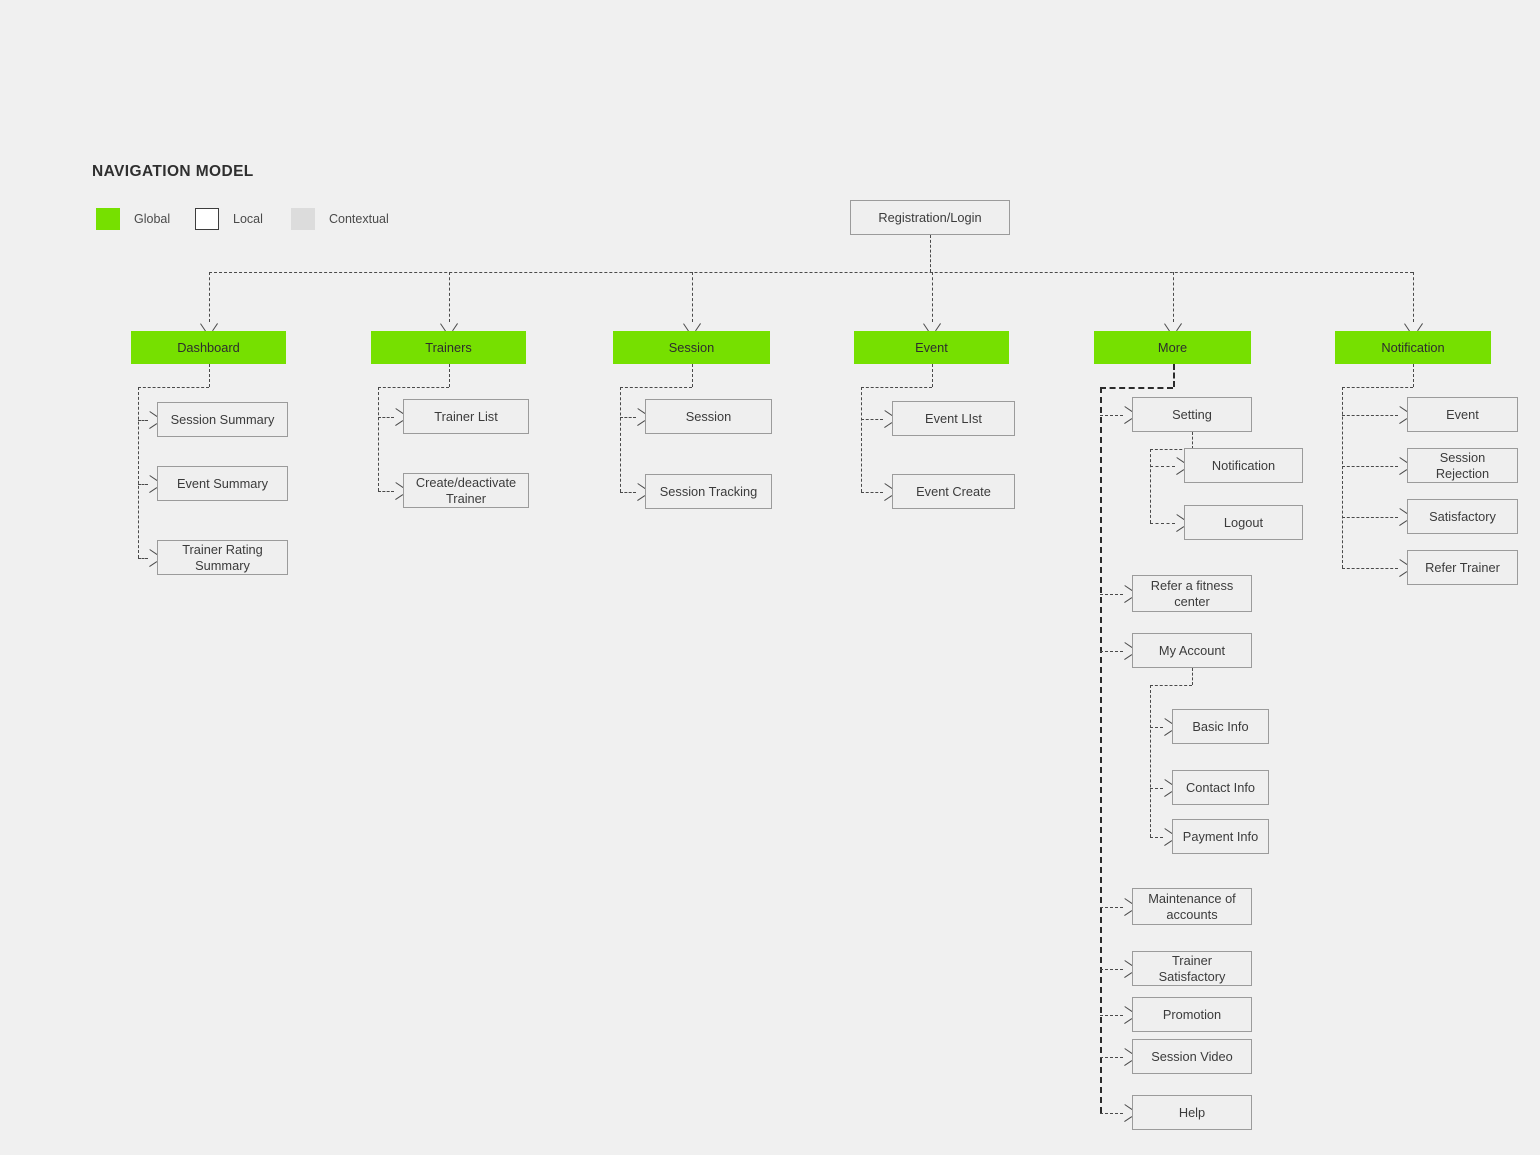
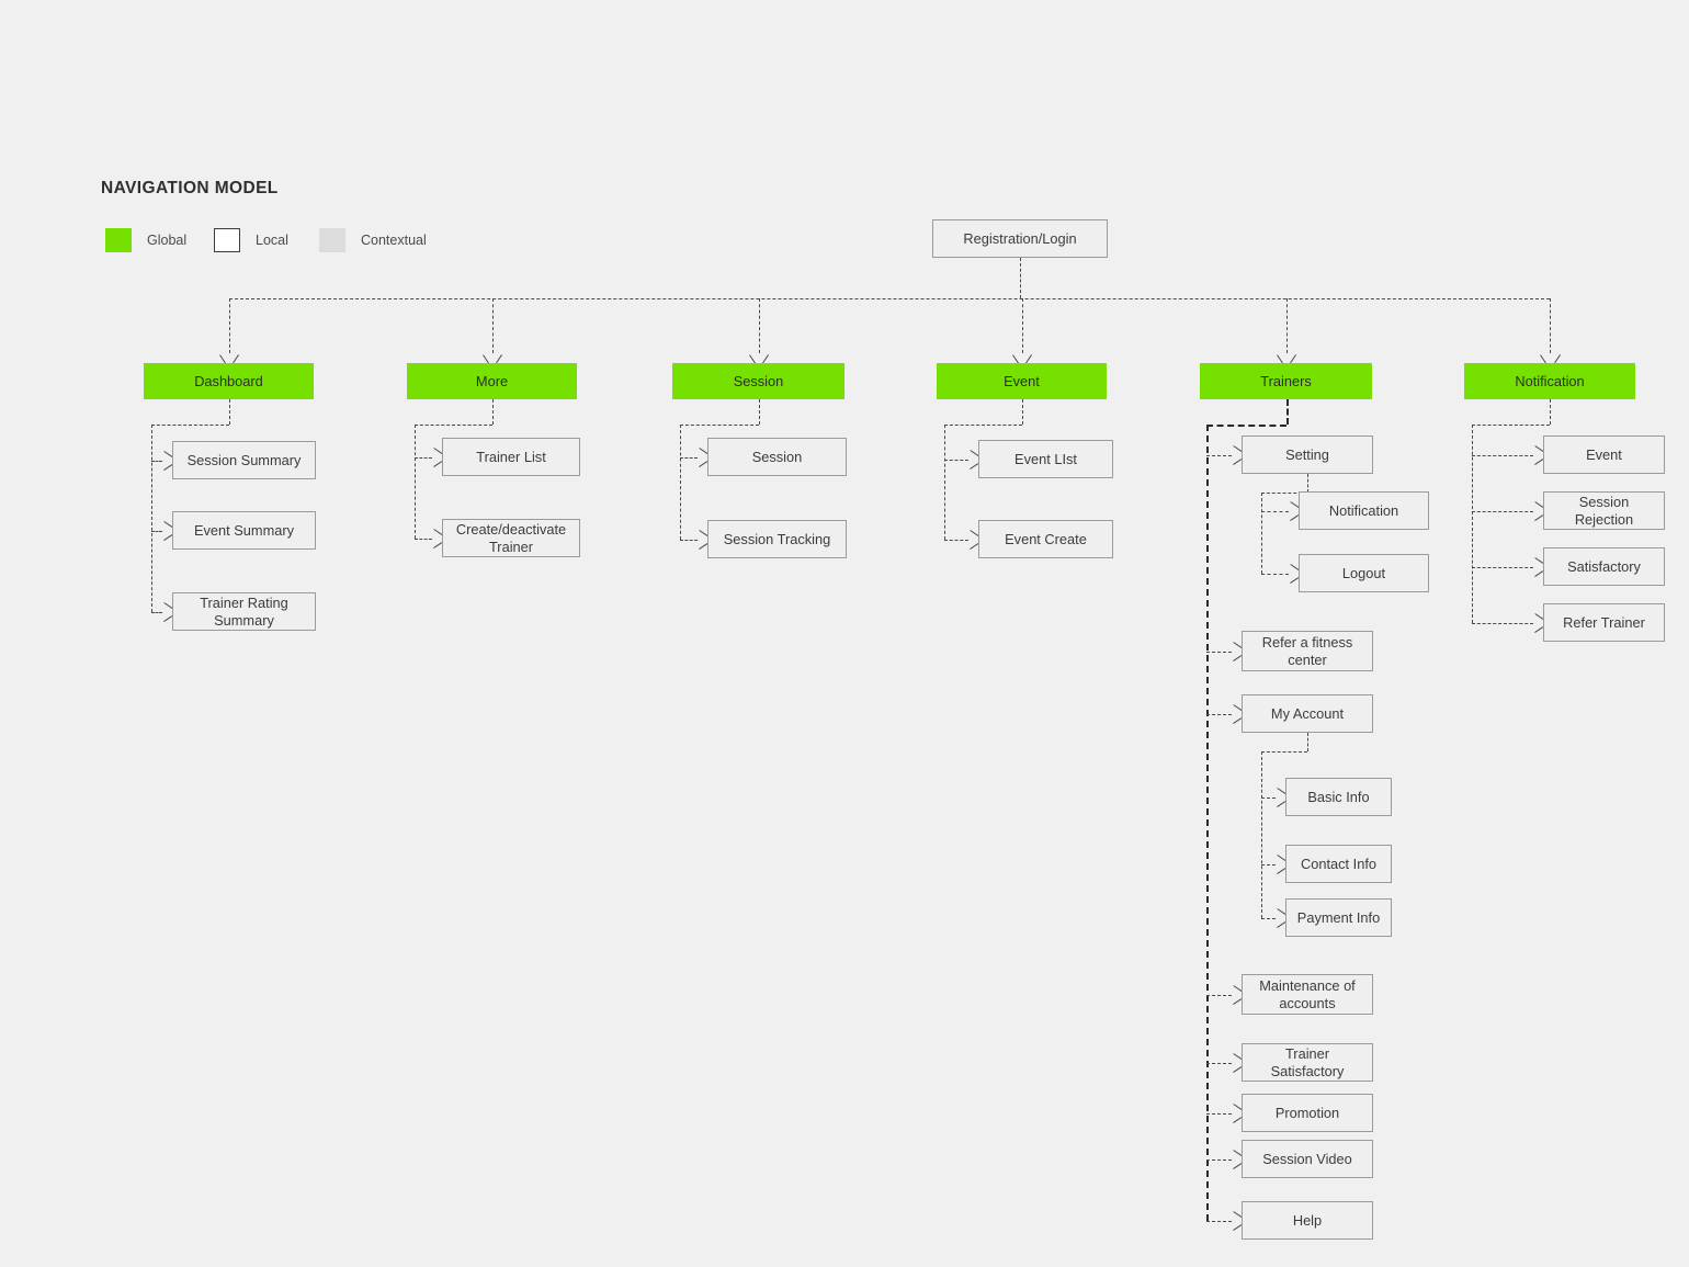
  NAVIGATION MODEL
  Global
  Local
  Contextual
  Registration/Login
  Dashboard
  Session Summary
  Event Summary
  Trainer Rating Summary
- Trainers
+ More
  Trainer List
  Create/deactivate Trainer
  Session
  Session
  Session Tracking
  Event
  Event LIst
  Event Create
- More
+ Trainers
  Setting
  Refer a fitness center
  My Account
  Maintenance of accounts
  Trainer Satisfactory
  Promotion
  Session Video
  Help
  Notification
  Logout
  Basic Info
  Contact Info
  Payment Info
  Notification
  Event
  Session Rejection
  Satisfactory
  Refer Trainer
